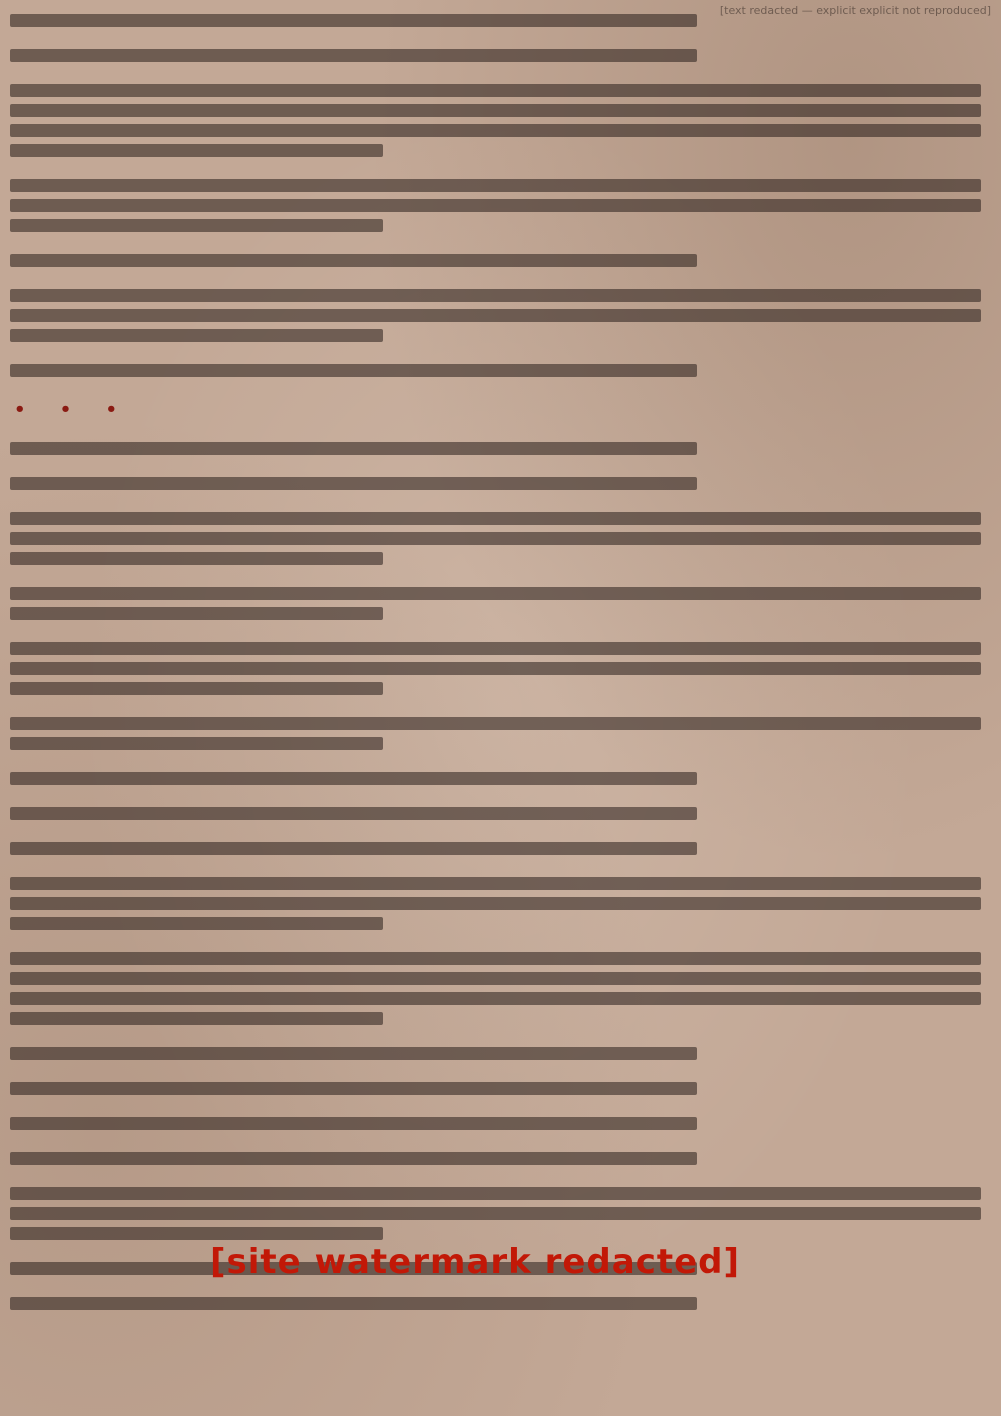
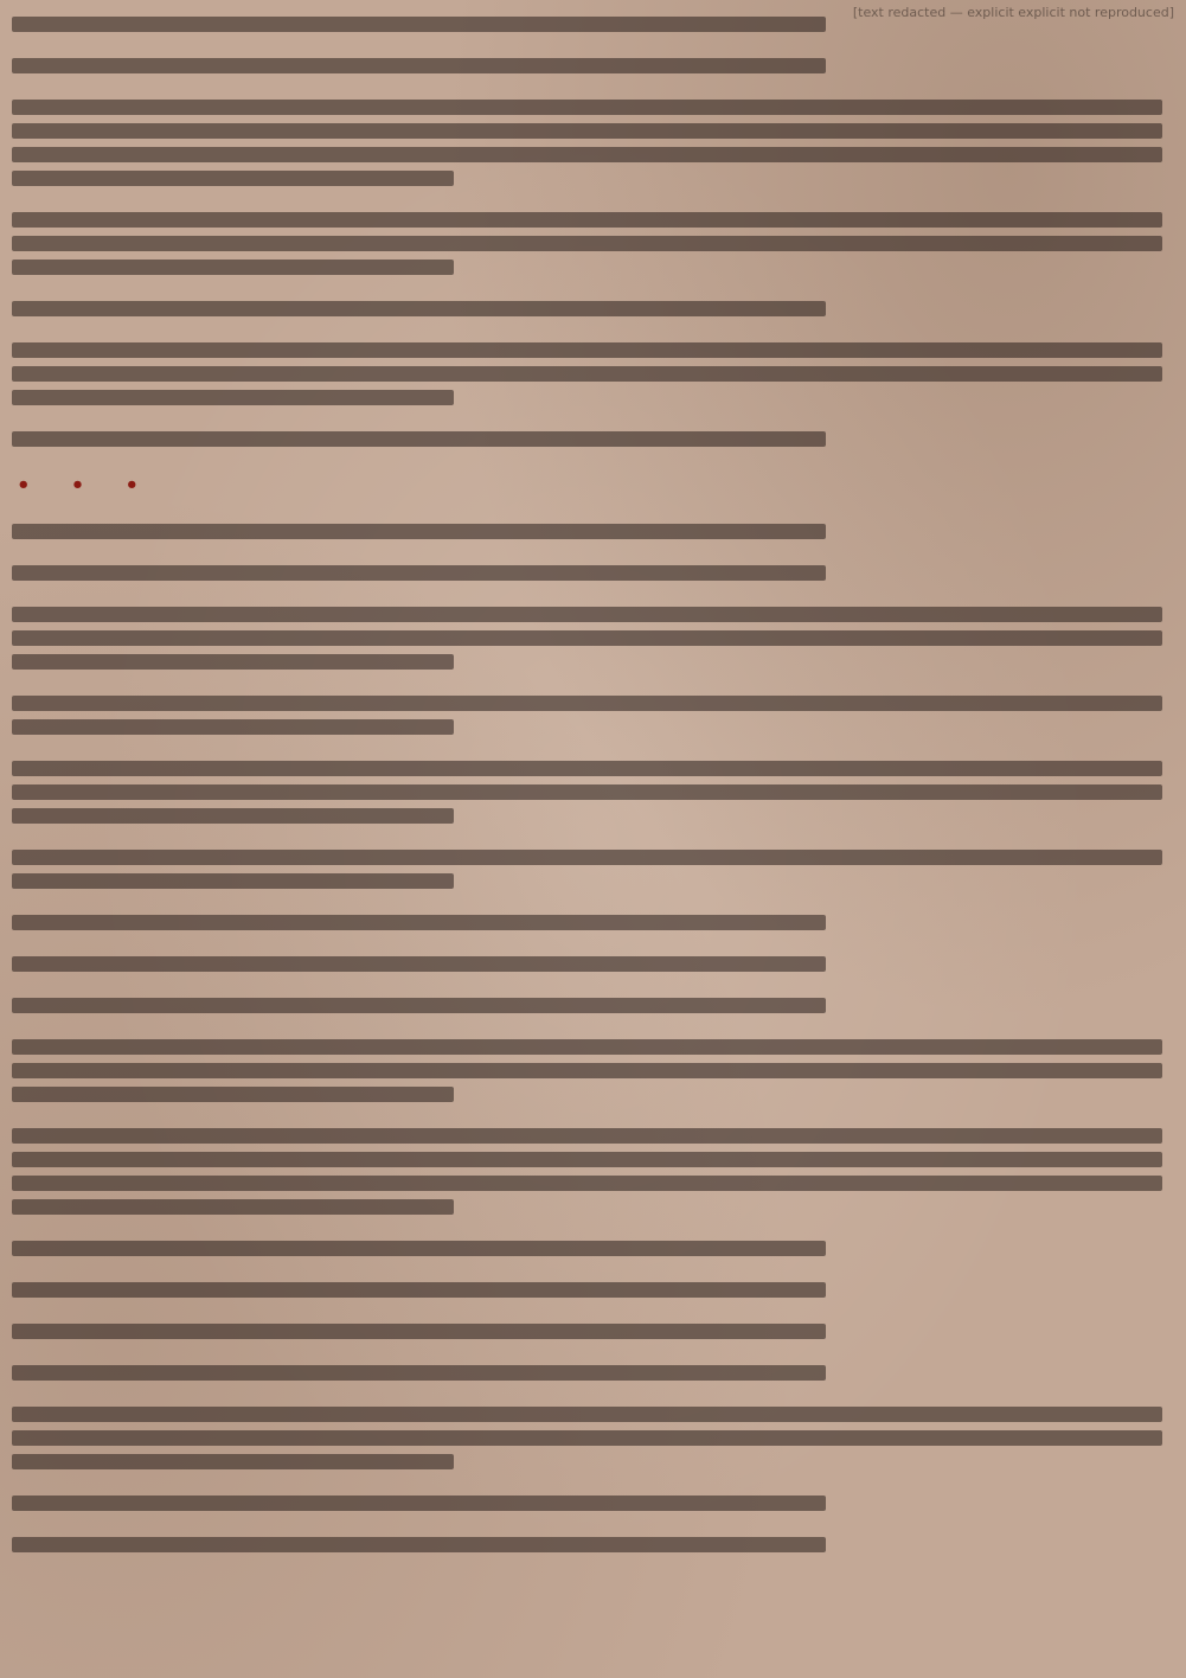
  [text redacted — explicit explicit not reproduced]
  • • •
- [site watermark redacted]
